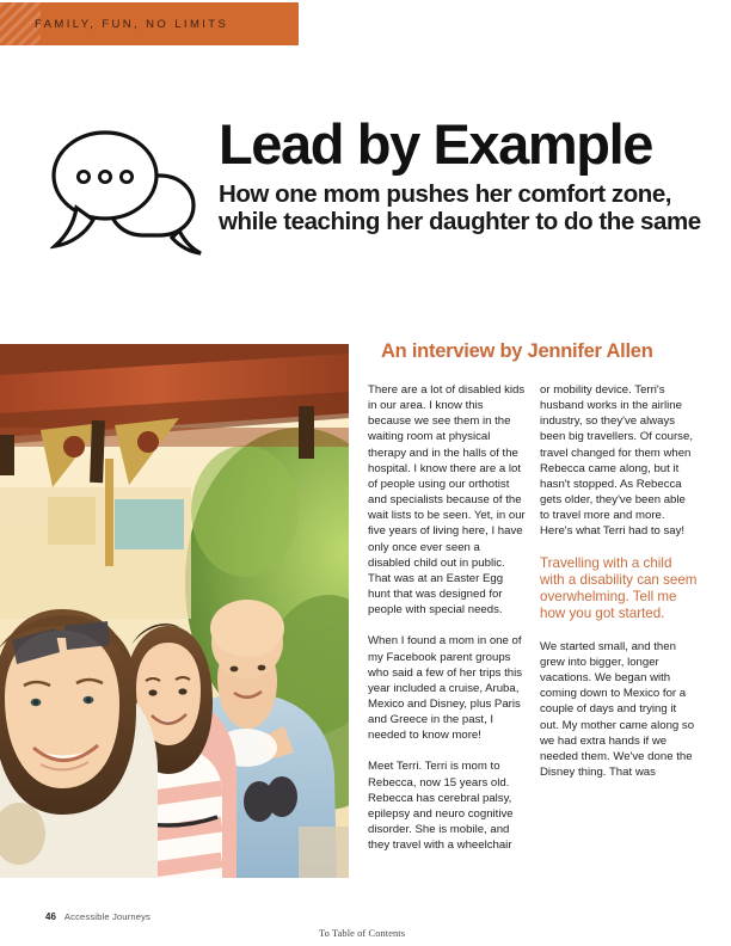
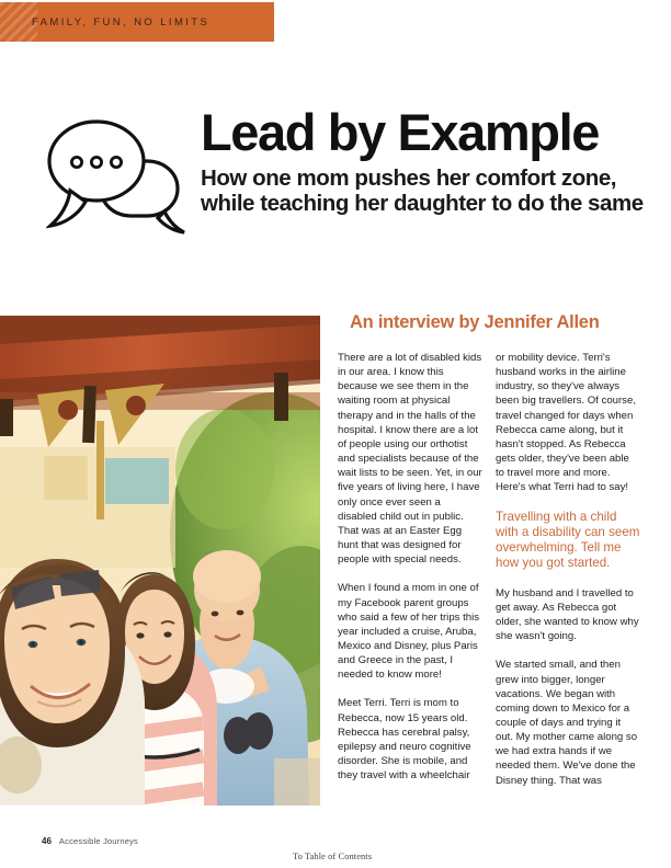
  FAMILY, FUN, NO LIMITS
  Lead by Example
  How one mom pushes her comfort zone, while teaching her daughter to do the same
  An interview by Jennifer Allen
  There are a lot of disabled kids in our area. I know this because we see them in the waiting room at physical therapy and in the halls of the hospital. I know there are a lot of people using our orthotist and specialists because of the wait lists to be seen. Yet, in our five years of living here, I have only once ever seen a disabled child out in public. That was at an Easter Egg hunt that was designed for people with special needs.
  When I found a mom in one of my Facebook parent groups who said a few of her trips this year included a cruise, Aruba, Mexico and Disney, plus Paris and Greece in the past, I needed to know more!
  Meet Terri. Terri is mom to Rebecca, now 15 years old. Rebecca has cerebral palsy, epilepsy and neuro cognitive disorder. She is mobile, and they travel with a wheelchair
- or mobility device. Terri's husband works in the airline industry, so they've always been big travellers. Of course, travel changed for them when Rebecca came along, but it hasn't stopped. As Rebecca gets older, they've been able to travel more and more. Here's what Terri had to say!
+ or mobility device. Terri's husband works in the airline industry, so they've always been big travellers. Of course, travel changed for days when Rebecca came along, but it hasn't stopped. As Rebecca gets older, they've been able to travel more and more. Here's what Terri had to say!
  Travelling with a child with a disability can seem overwhelming. Tell me how you got started.
+ My husband and I travelled to get away. As Rebecca got older, she wanted to know why she wasn't going.
  We started small, and then grew into bigger, longer vacations. We began with coming down to Mexico for a couple of days and trying it out. My mother came along so we had extra hands if we needed them. We've done the Disney thing. That was
  46
  Accessible Journeys
  To Table of Contents
